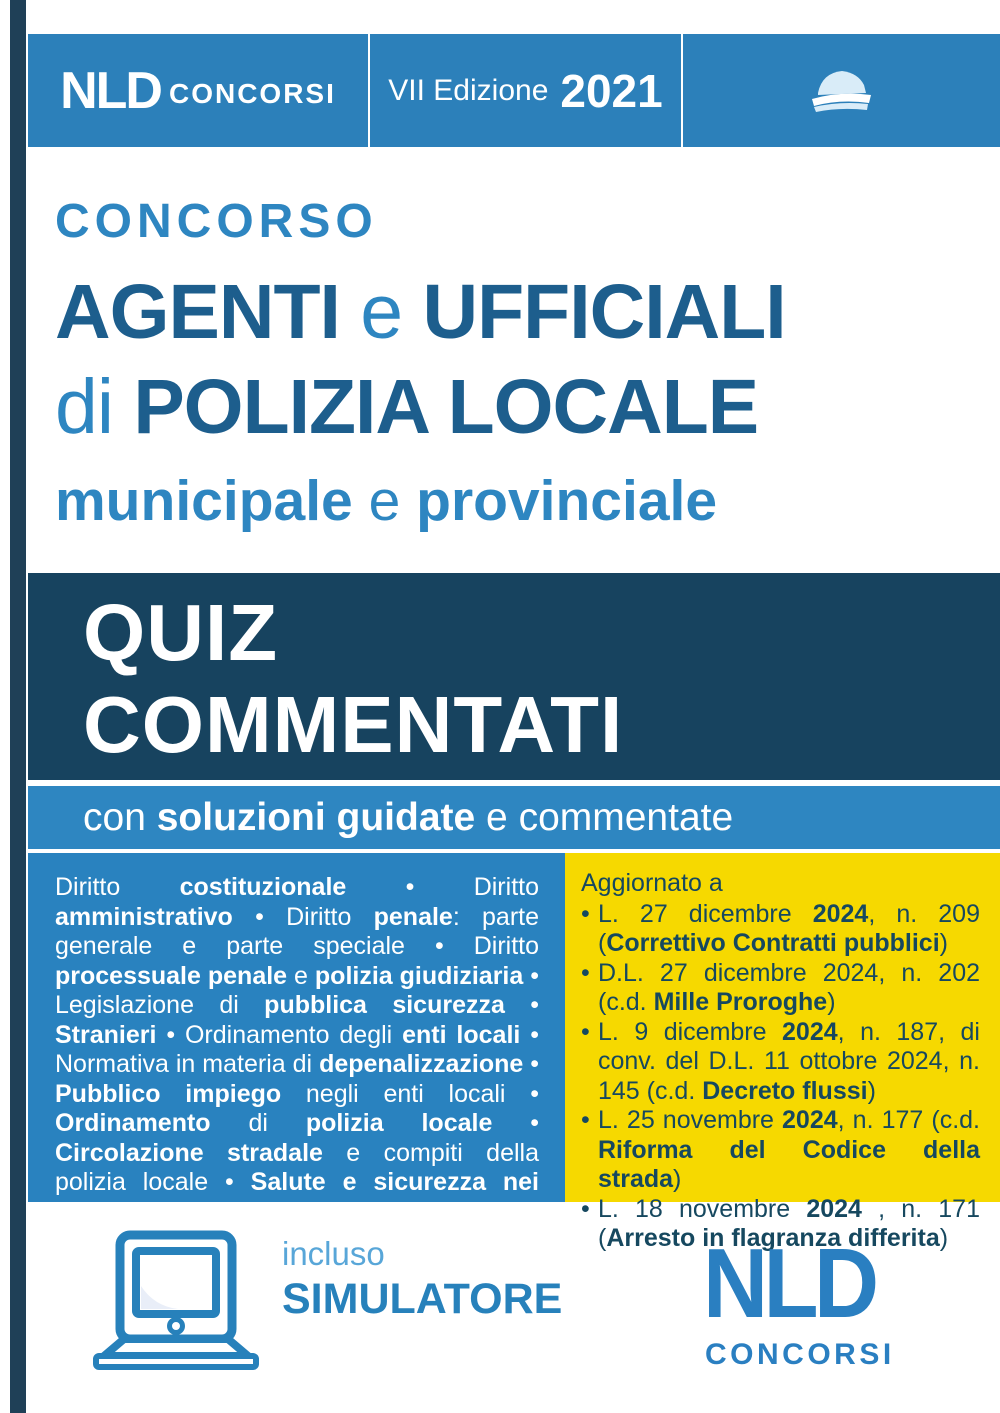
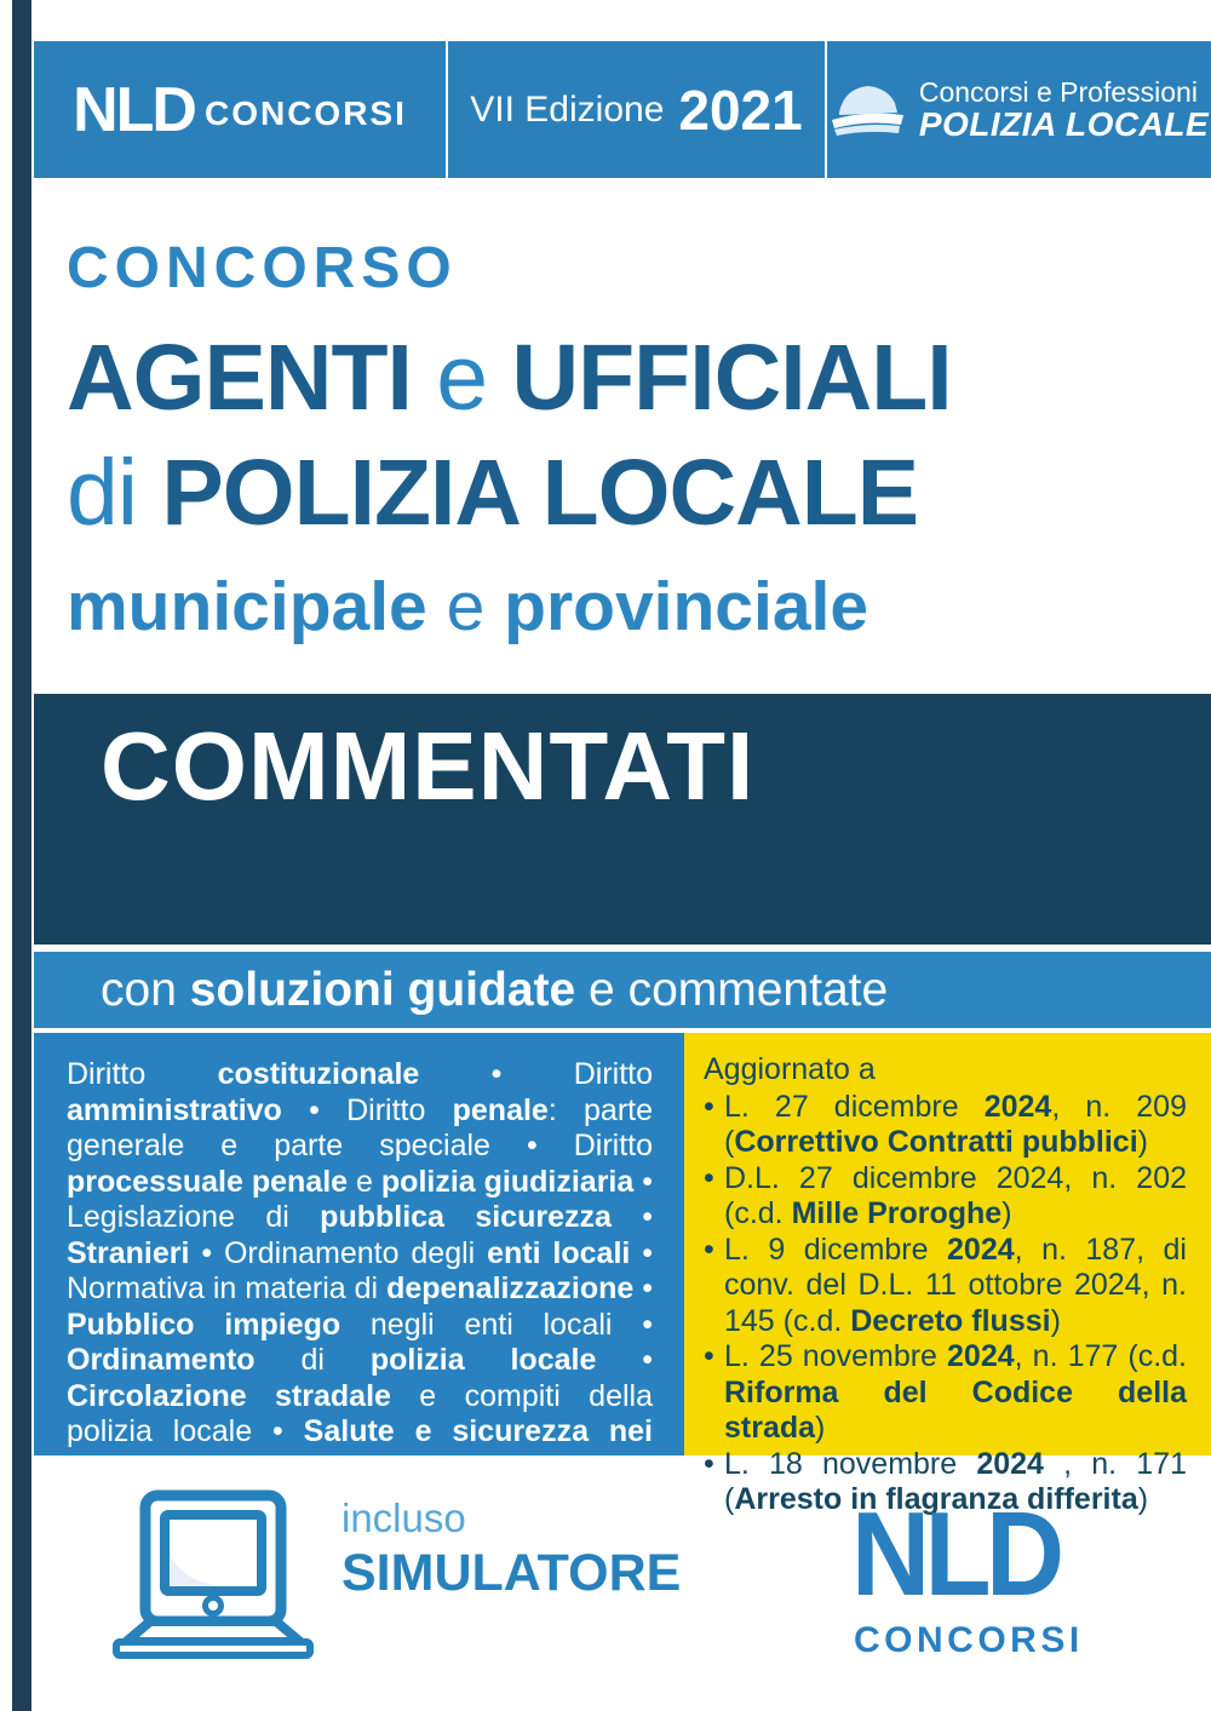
  NLD
  CONCORSI
  VII Edizione
  2021
+ Concorsi e Professioni
+ POLIZIA LOCALE
  CONCORSO
  AGENTI e UFFICIALI
  di POLIZIA LOCALE
  municipale e provinciale
- QUIZ
  COMMENTATI
  con soluzioni guidate e commentate
  Diritto costituzionale • Diritto amministrativo • Diritto penale: parte generale e parte speciale • Diritto processuale penale e polizia giudiziaria • Legislazione di pubblica sicurezza • Stranieri • Ordinamento degli enti locali • Normativa in materia di depenalizzazione • Pubblico impiego negli enti locali • Ordinamento di polizia locale • Circolazione stradale e compiti della polizia locale • Salute e sicurezza nei luoghi di lavoro • Logica • Quesiti formatica (online
  Aggiornato a
  •
  L. 27 dicembre 2024, n. 209 (Correttivo Contratti pubblici)
  •
  D.L. 27 dicembre 2024, n. 202 (c.d. Mille Proroghe)
  •
  L. 9 dicembre 2024, n. 187, di conv. del D.L. 11 ottobre 2024, n. 145 (c.d. Decreto flussi)
  •
  L. 25 novembre 2024, n. 177 (c.d. Riforma del Codice della strada)
  •
  L. 18 novembre 2024 , n. 171 (Arresto in flagranza differita)
  incluso
  SIMULATORE
  NLD
  CONCORSI
